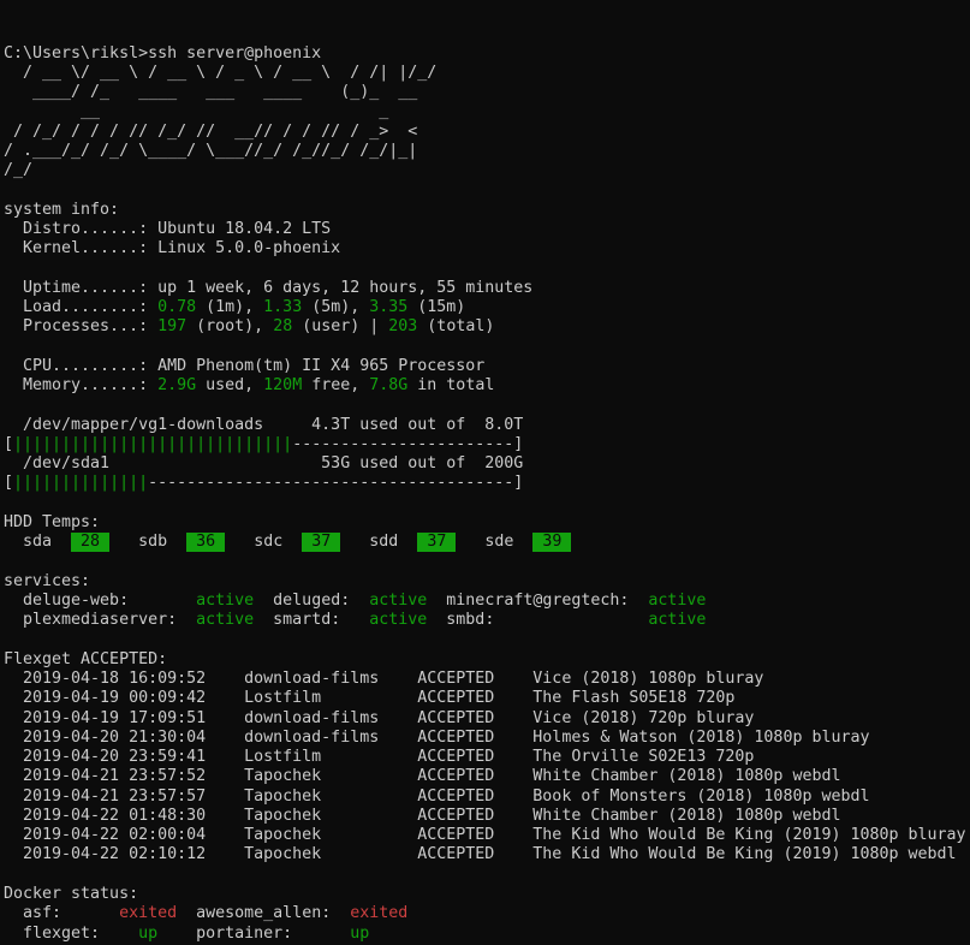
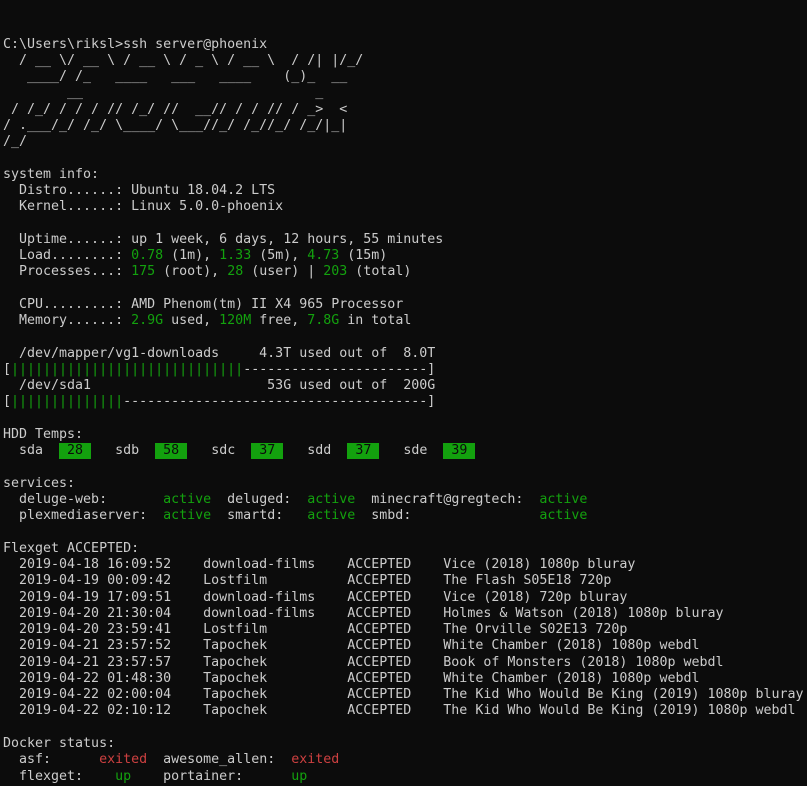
  C:\Users\riksl>ssh server@phoenix
  / __ \/ __ \ / __ \ / _ \ / __ \ / /| |/_/
  ____/ /_ ____ ___ ____ (_)_ __
  __ _
  / /_/ / / / // /_/ // __// / / // / _> <
  / .___/_/ /_/ \____/ \___//_/ /_//_/ /_/|_|
  /_/
  system info:
  Distro......: Ubuntu 18.04.2 LTS
  Kernel......: Linux 5.0.0-phoenix
  Uptime......: up 1 week, 6 days, 12 hours, 55 minutes
- Load........: 0.78 (1m), 1.33 (5m), 3.35 (15m)
+ Load........: 0.78 (1m), 1.33 (5m), 4.73 (15m)
- Processes...: 197 (root), 28 (user) | 203 (total)
+ Processes...: 175 (root), 28 (user) | 203 (total)
  CPU.........: AMD Phenom(tm) II X4 965 Processor
  Memory......: 2.9G used, 120M free, 7.8G in total
  /dev/mapper/vg1-downloads 4.3T used out of 8.0T
  [|||||||||||||||||||||||||||||-----------------------]
  /dev/sda1 53G used out of 200G
  [||||||||||||||--------------------------------------]
  HDD Temps:
- sda 28 sdb 36 sdc 37 sdd 37 sde 39
+ sda 28 sdb 58 sdc 37 sdd 37 sde 39
  services:
  deluge-web: active deluged: active minecraft@gregtech: active
  plexmediaserver: active smartd: active smbd: active
  Flexget ACCEPTED:
  2019-04-18 16:09:52 download-films ACCEPTED Vice (2018) 1080p bluray
  2019-04-19 00:09:42 Lostfilm ACCEPTED The Flash S05E18 720p
  2019-04-19 17:09:51 download-films ACCEPTED Vice (2018) 720p bluray
  2019-04-20 21:30:04 download-films ACCEPTED Holmes & Watson (2018) 1080p bluray
  2019-04-20 23:59:41 Lostfilm ACCEPTED The Orville S02E13 720p
  2019-04-21 23:57:52 Tapochek ACCEPTED White Chamber (2018) 1080p webdl
  2019-04-21 23:57:57 Tapochek ACCEPTED Book of Monsters (2018) 1080p webdl
  2019-04-22 01:48:30 Tapochek ACCEPTED White Chamber (2018) 1080p webdl
  2019-04-22 02:00:04 Tapochek ACCEPTED The Kid Who Would Be King (2019) 1080p bluray
  2019-04-22 02:10:12 Tapochek ACCEPTED The Kid Who Would Be King (2019) 1080p webdl
  Docker status:
  asf: exited awesome_allen: exited
  flexget: up portainer: up
